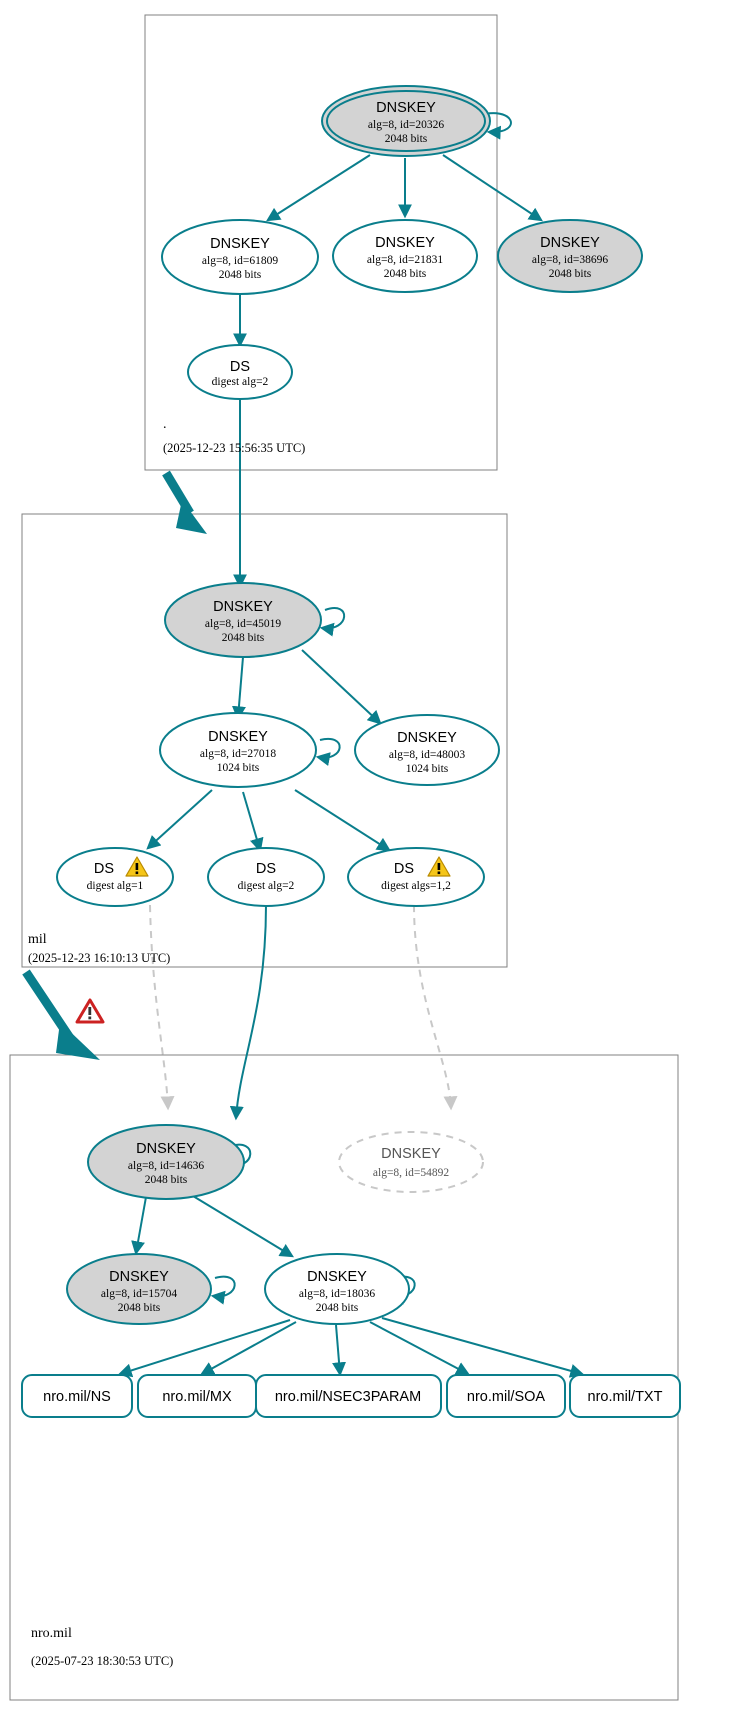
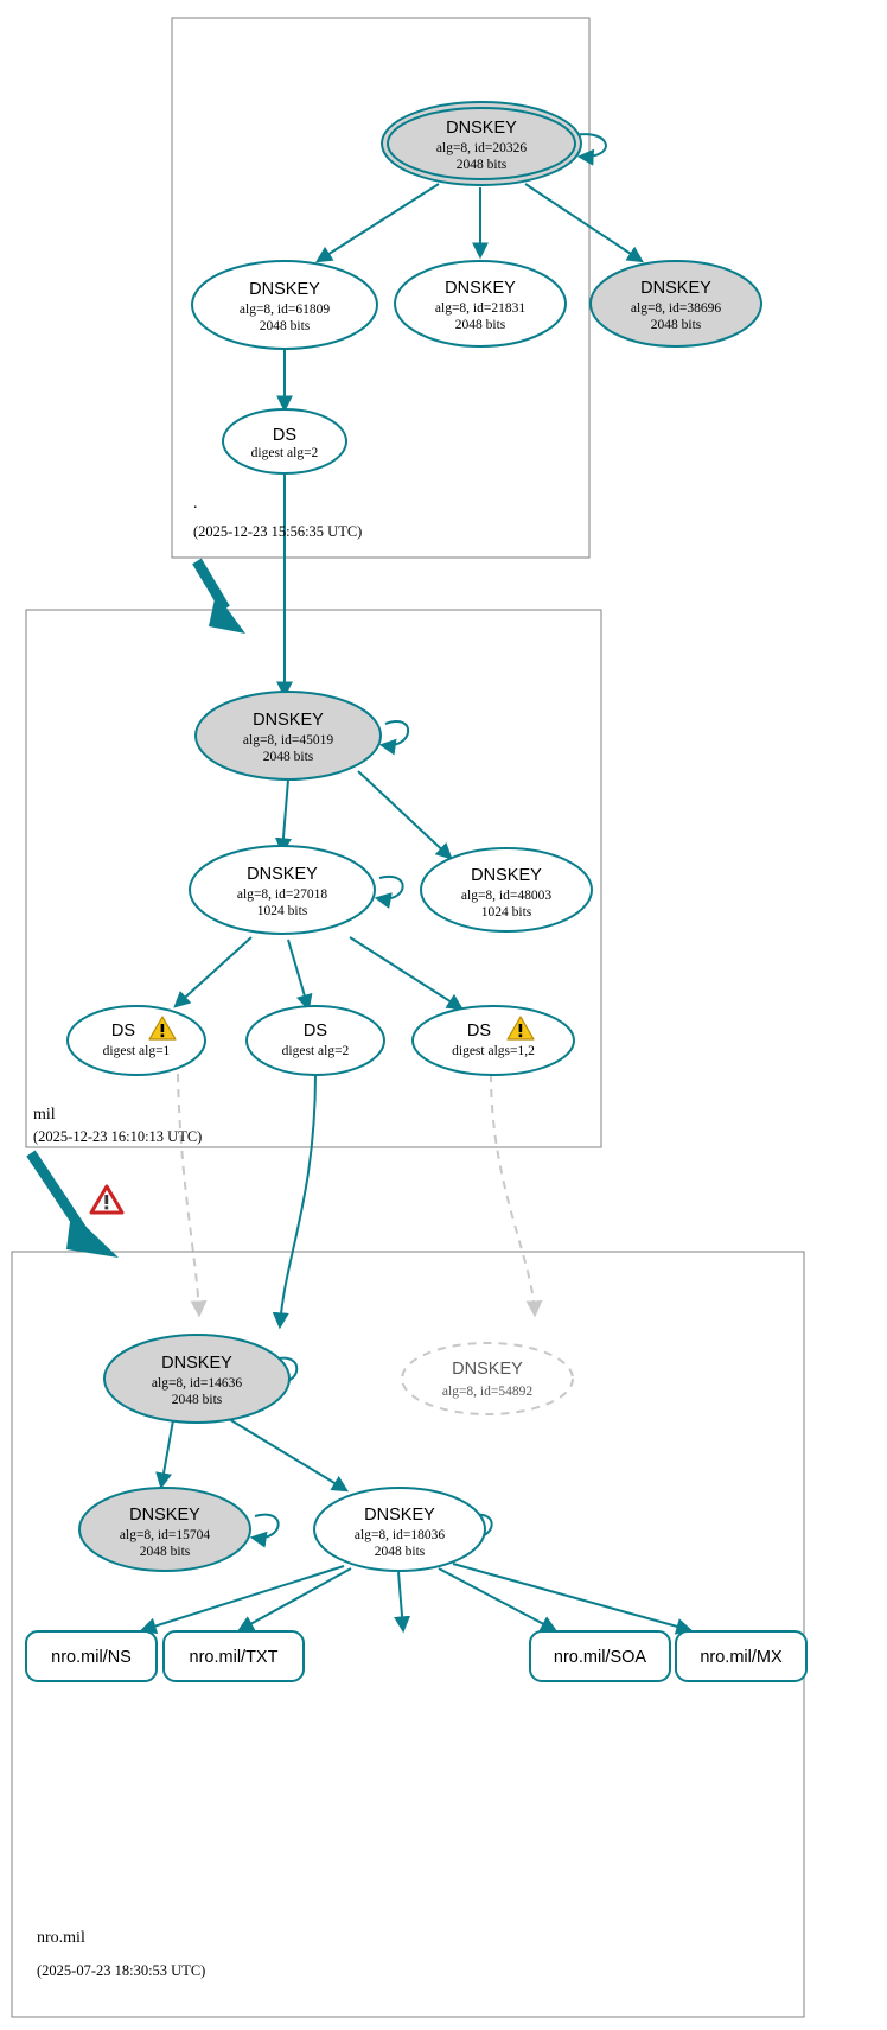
  DNSKEY
  alg=8, id=20326
  2048 bits
  DNSKEY
  alg=8, id=61809
  2048 bits
  DNSKEY
  alg=8, id=21831
  2048 bits
  DNSKEY
  alg=8, id=38696
  2048 bits
  DS
  digest alg=2
  .
  (2025-12-23 15:56:35 UTC)
  DNSKEY
  alg=8, id=45019
  2048 bits
  DNSKEY
  alg=8, id=27018
  1024 bits
  DNSKEY
  alg=8, id=48003
  1024 bits
  DS
  digest alg=1
  DS
  digest alg=2
  DS
  digest algs=1,2
  mil
  (2025-12-23 16:10:13 UTC)
  DNSKEY
  alg=8, id=14636
  2048 bits
  DNSKEY
  alg=8, id=54892
  DNSKEY
  alg=8, id=15704
  2048 bits
  DNSKEY
  alg=8, id=18036
  2048 bits
  nro.mil/NS
- nro.mil/MX
+ nro.mil/TXT
- nro.mil/NSEC3PARAM
  nro.mil/SOA
- nro.mil/TXT
+ nro.mil/MX
  nro.mil
  (2025-07-23 18:30:53 UTC)
